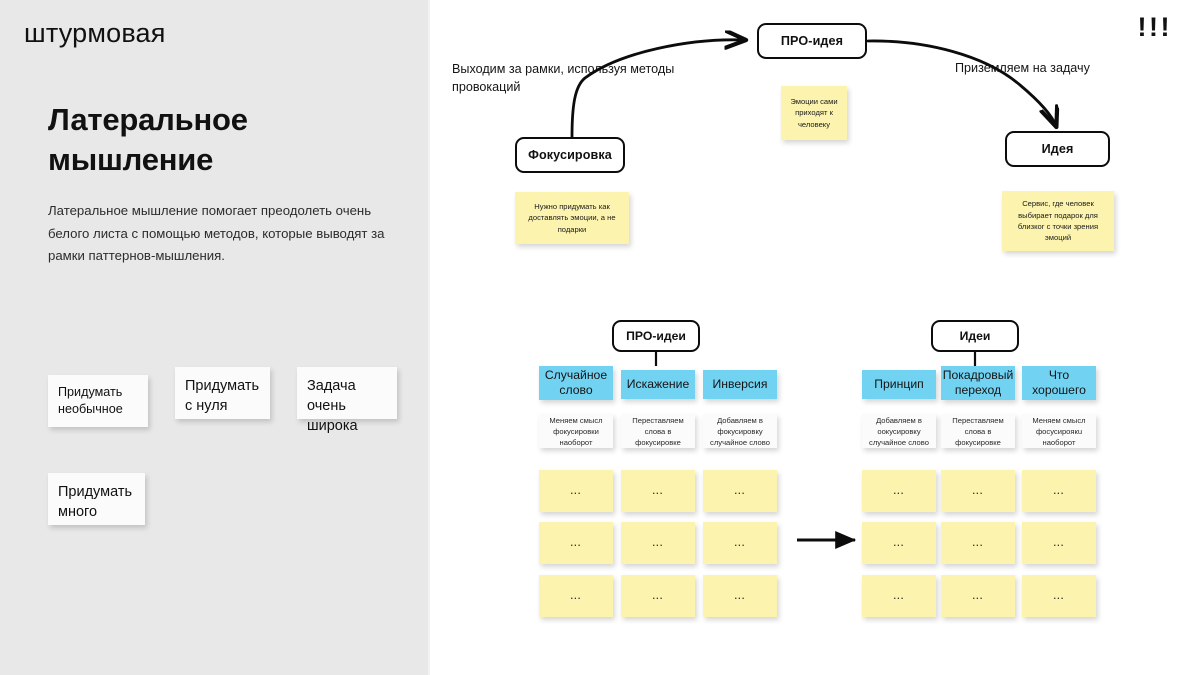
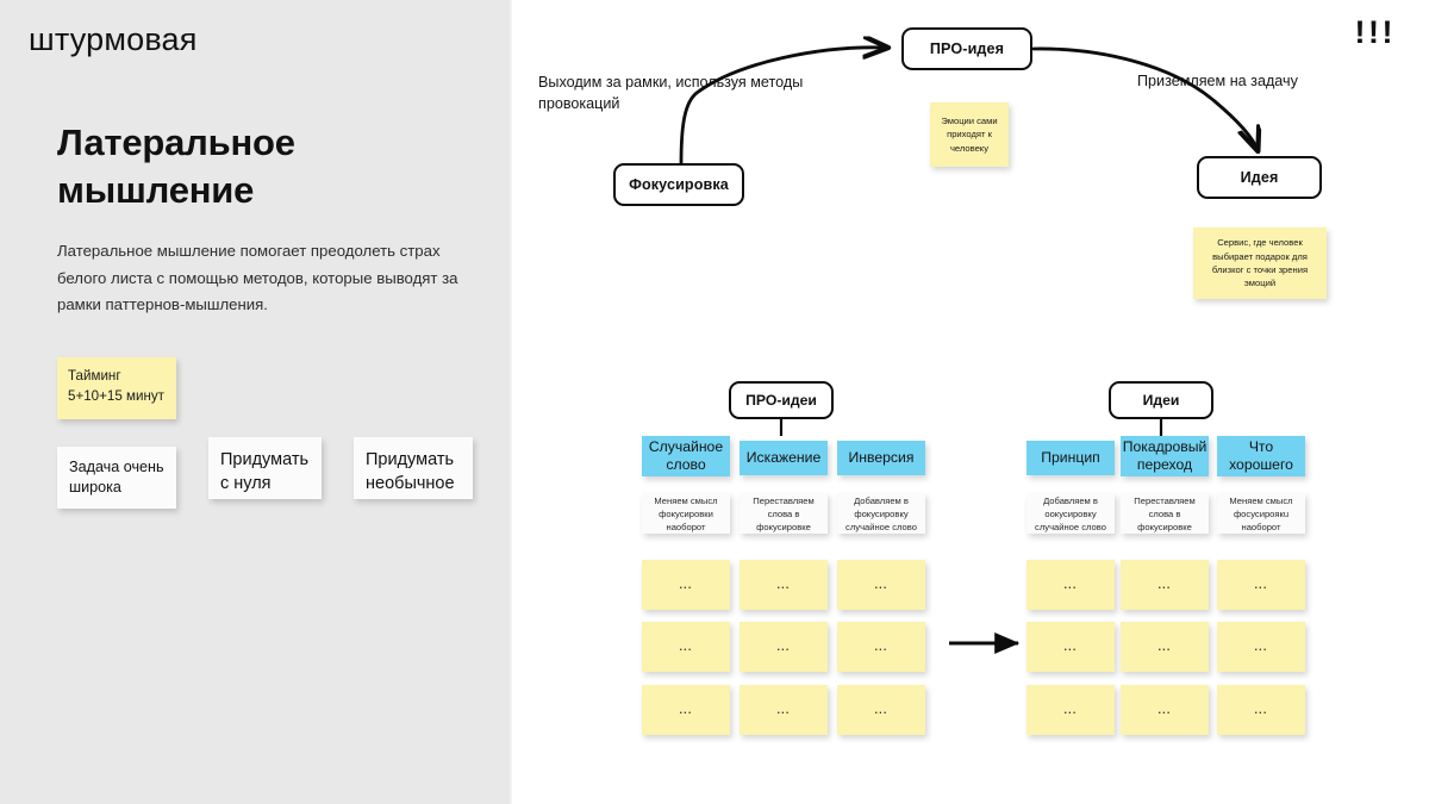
  штурмовая
  Латеральное мышление
- Латеральное мышление помогает преодолеть очень белого листа с помощью методов, которые выводят за рамки паттернов-мышления.
+ Латеральное мышление помогает преодолеть страх белого листа с помощью методов, которые выводят за рамки паттернов-мышления.
+ Тайминг
+ 5+10+15 минут
- Придумать необычное
+ Задача очень широка
  Придумать с нуля
- Задача очень широка
+ Придумать необычное
- Придумать много
  !!!
  Выходим за рамки, испоьзуя методы провокаций
  Призеляем на задачу
  ПРО-идея
  Фокусировка
  Идея
  Эмоции сами приходят к человеку
- Нужно придумать как доставлять эмоции, а не подарки
  Сервис, где человек выбирает подарок для близког с точки зрения эмоций
  ПРО-идеи
  Идеи
  Случайное слово
  Искажение
  Инверсия
  Меняем смысл фокусировки наоборот
  Переставляем слова в фокусировке
  Добавляем в фокусировку случайное слово
  Принцип
  Покадровый переход
  Что хорошего
  Добавляем в оокусировку случайное слово
  Переставляем слова в фокусировке
  Меняем смысл фосусироякu наоборот
  ...
  ...
  ...
  ...
  ...
  ...
  ...
  ...
  ...
  ...
  ...
  ...
  ...
  ...
  ...
  ...
  ...
  ...
